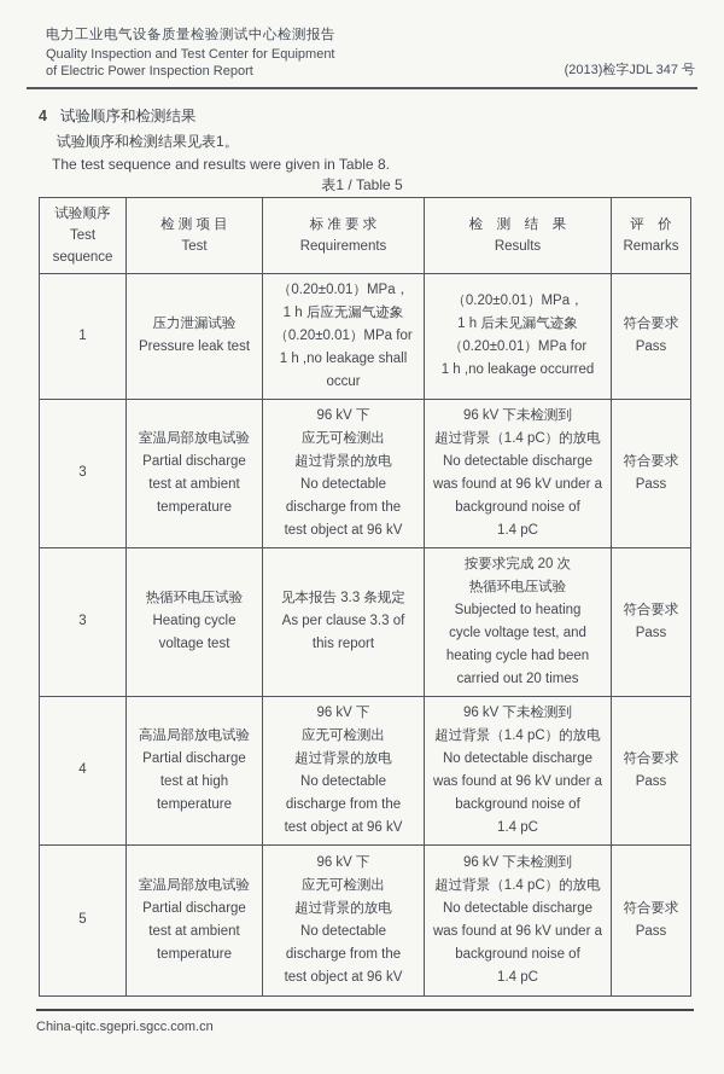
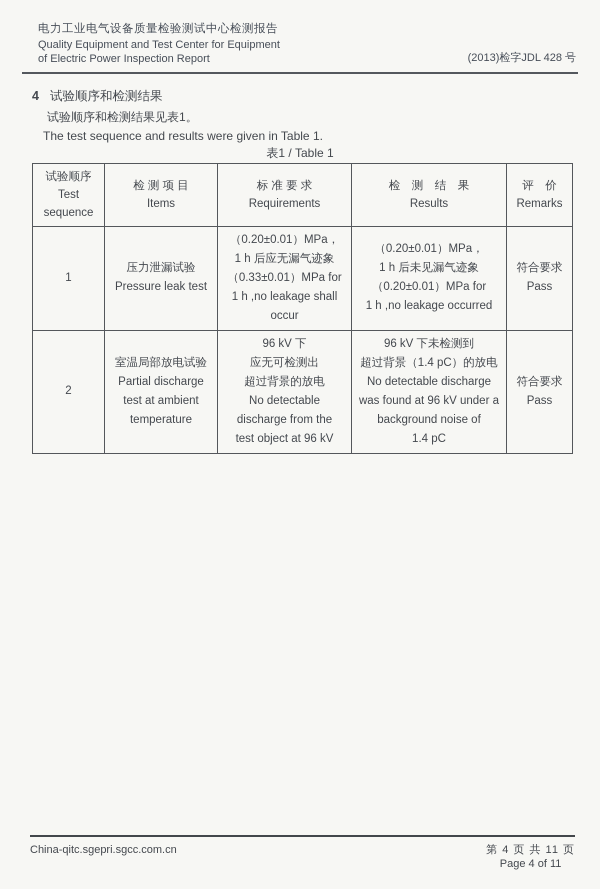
  电力工业电气设备质量检验测试中心检测报告
- Quality Inspection and Test Center for Equipment
+ Quality Equipment and Test Center for Equipment
  of Electric Power Inspection Report
- (2013)检字JDL 347 号
+ (2013)检字JDL 428 号
  4
  试验顺序和检测结果
  试验顺序和检测结果见表1。
- The test sequence and results were given in Table 8.
+ The test sequence and results were given in Table 1.
- 表1 / Table 5
+ 表1 / Table 1
- 试验顺序 Test sequence	检 测 项 目 Test	标 准 要 求 Requirements	检 测 结 果 Results	评 价 Remarks
+ 试验顺序 Test sequence	检 测 项 目 Items	标 准 要 求 Requirements	检 测 结 果 Results	评 价 Remarks
- 1	压力泄漏试验 Pressure leak test	（0.20±0.01）MPa， 1 h 后应无漏气迹象 （0.20±0.01）MPa for 1 h ,no leakage shall occur	（0.20±0.01）MPa， 1 h 后未见漏气迹象 （0.20±0.01）MPa for 1 h ,no leakage occurred	符合要求 Pass
+ 1	压力泄漏试验 Pressure leak test	（0.20±0.01）MPa， 1 h 后应无漏气迹象 （0.33±0.01）MPa for 1 h ,no leakage shall occur	（0.20±0.01）MPa， 1 h 后未见漏气迹象 （0.20±0.01）MPa for 1 h ,no leakage occurred	符合要求 Pass
- 3	室温局部放电试验 Partial discharge test at ambient temperature	96 kV 下 应无可检测出 超过背景的放电 No detectable discharge from the test object at 96 kV	96 kV 下未检测到 超过背景（1.4 pC）的放电 No detectable discharge was found at 96 kV under a background noise of 1.4 pC	符合要求 Pass
+ 2	室温局部放电试验 Partial discharge test at ambient temperature	96 kV 下 应无可检测出 超过背景的放电 No detectable discharge from the test object at 96 kV	96 kV 下未检测到 超过背景（1.4 pC）的放电 No detectable discharge was found at 96 kV under a background noise of 1.4 pC	符合要求 Pass
- 3	热循环电压试验 Heating cycle voltage test	见本报告 3.3 条规定 As per clause 3.3 of this report	按要求完成 20 次 热循环电压试验 Subjected to heating cycle voltage test, and heating cycle had been carried out 20 times	符合要求 Pass
- 4	高温局部放电试验 Partial discharge test at high temperature	96 kV 下 应无可检测出 超过背景的放电 No detectable discharge from the test object at 96 kV	96 kV 下未检测到 超过背景（1.4 pC）的放电 No detectable discharge was found at 96 kV under a background noise of 1.4 pC	符合要求 Pass
- 5	室温局部放电试验 Partial discharge test at ambient temperature	96 kV 下 应无可检测出 超过背景的放电 No detectable discharge from the test object at 96 kV	96 kV 下未检测到 超过背景（1.4 pC）的放电 No detectable discharge was found at 96 kV under a background noise of 1.4 pC	符合要求 Pass
  China-qitc.sgepri.sgcc.com.cn
+ 第 4 页 共 11 页
+ Page 4 of 11
